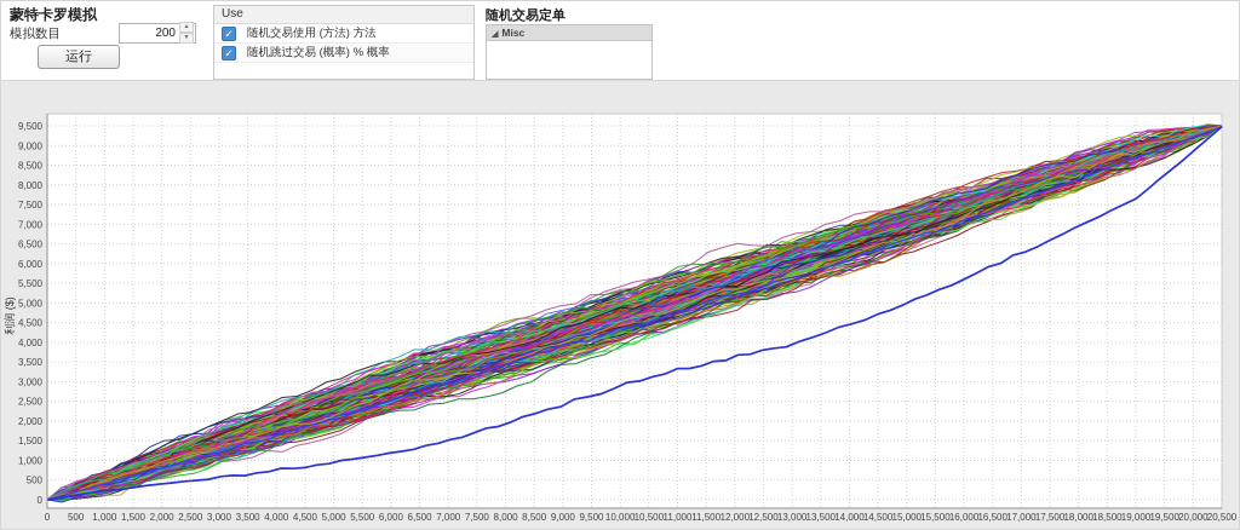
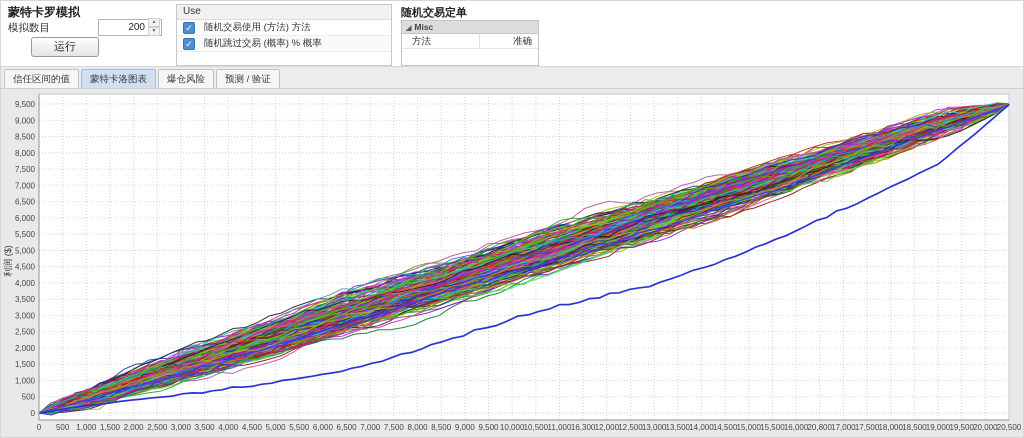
  蒙特卡罗模拟
  模拟数目
  200
  运行
  Use
  ✓
  随机交易使用 (方法) 方法
  ✓
  随机跳过交易 (概率) % 概率
  随机交易定单
  Misc
+ 方法
+ 准确
+ 信任区间的值
+ 蒙特卡洛图表
+ 爆仓风险
+ 预测 / 验证
  0
  500
  1,000
  1,500
  2,000
  2,500
  3,000
  3,500
  4,000
  4,500
  5,000
  5,500
  6,000
  6,500
  7,000
  7,500
  8,000
  8,500
  9,000
  9,500
  10,000
  10,500
  11,000
- 11,500
+ 16,300
  12,000
  12,500
  13,000
  13,500
  14,000
  14,500
  15,000
  15,500
  16,000
- 16,500
+ 20,800
  17,000
  17,500
  18,000
  18,500
  19,000
  19,500
  20,000
  20,500
  0
  500
  1,000
  1,500
  2,000
  2,500
  3,000
  3,500
  4,000
  4,500
  5,000
  5,500
  6,000
  6,500
  7,000
  7,500
  8,000
  8,500
  9,000
  9,500
